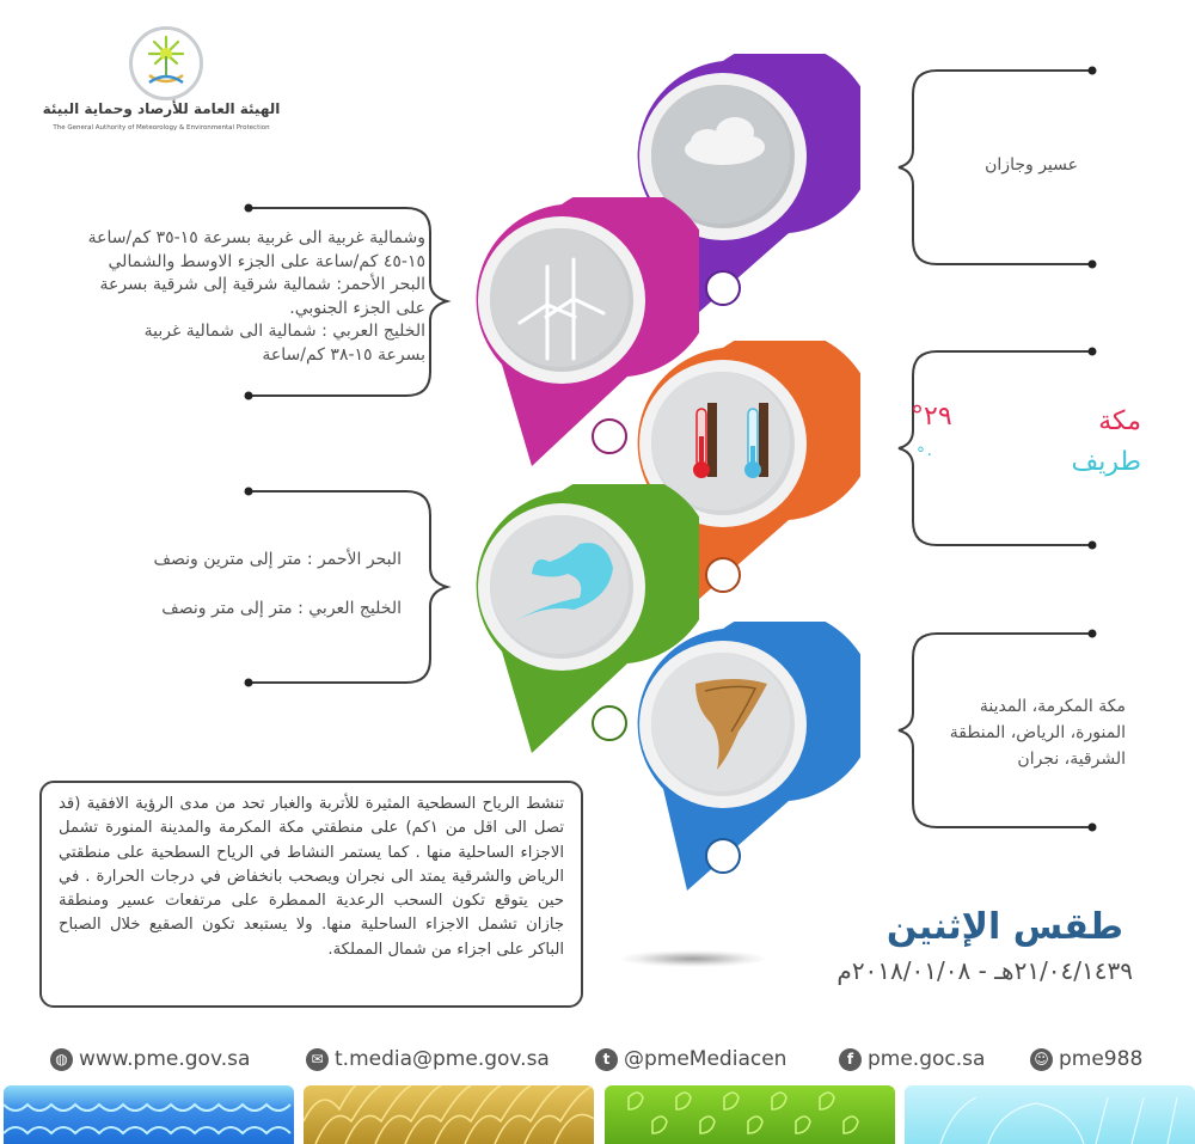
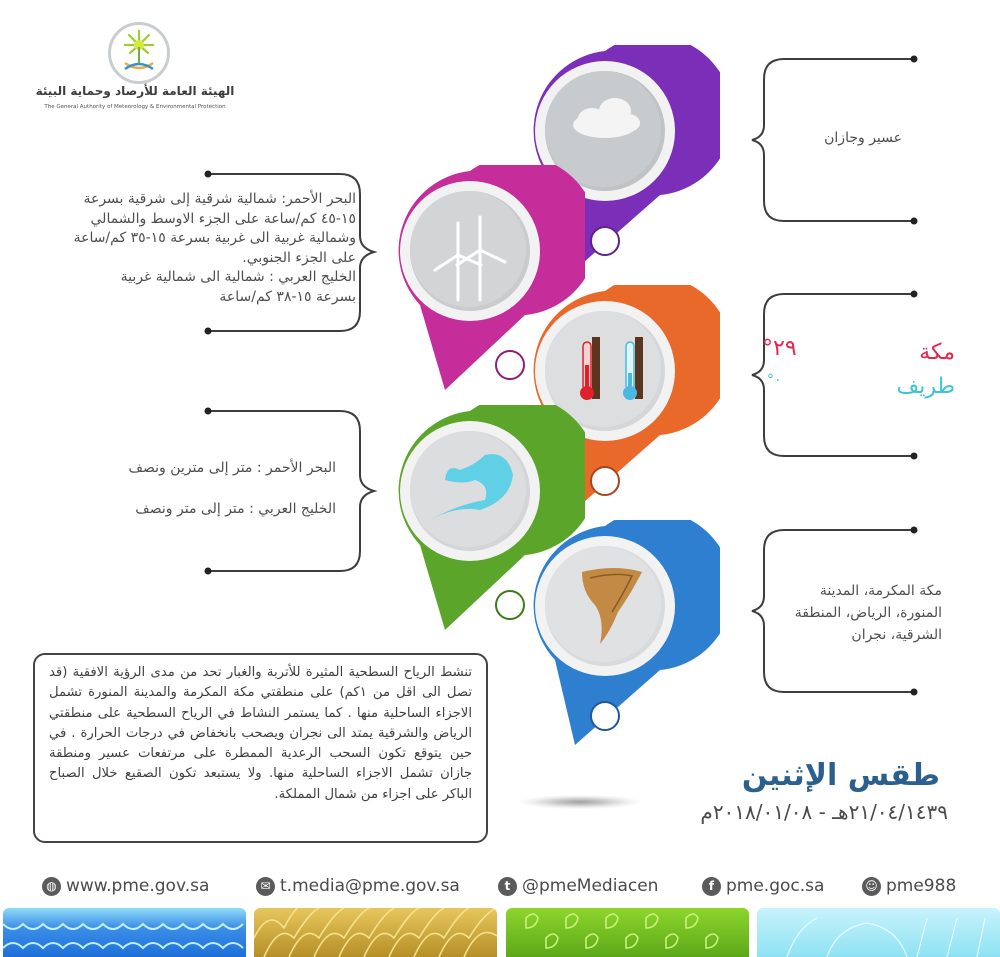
  الهيئة العامة للأرصاد وحماية البيئة
  عسير وجازان
- وشمالية غربية الى غربية بسرعة ١٥-٣٥ كم/ساعة
+ البحر الأحمر: شمالية شرقية إلى شرقية بسرعة
  ١٥-٤٥ كم/ساعة على الجزء الاوسط والشمالي
- البحر الأحمر: شمالية شرقية إلى شرقية بسرعة
+ وشمالية غربية الى غربية بسرعة ١٥-٣٥ كم/ساعة
  على الجزء الجنوبي.
  الخليج العربي : شمالية الى شمالية غربية
  بسرعة ١٥-٣٨ كم/ساعة
  مكة
  ٢٩°
  طريف
  ٠°
  البحر الأحمر : متر إلى مترين ونصف
  الخليج العربي : متر إلى متر ونصف
  مكة المكرمة، المدينة
  المنورة، الرياض، المنطقة
  الشرقية، نجران
  تنشط الرياح السطحية المثيرة للأتربة والغبار تحد من مدى الرؤية الافقية (قد تصل الى اقل من ١كم) على منطقتي مكة المكرمة والمدينة المنورة تشمل الاجزاء الساحلية منها . كما يستمر النشاط في الرياح السطحية على منطقتي الرياض والشرقية يمتد الى نجران ويصحب بانخفاض في درجات الحرارة . في حين يتوقع تكون السحب الرعدية الممطرة على مرتفعات عسير ومنطقة جازان تشمل الاجزاء الساحلية منها. ولا يستبعد تكون الصقيع خلال الصباح الباكر على اجزاء من شمال المملكة.
  طقس الإثنين
  ٢١/٠٤/١٤٣٩هـ - ٢٠١٨/٠١/٠٨م
  ◍
  www.pme.gov.sa
  ✉
  t.media@pme.gov.sa
  t
  @pmeMediacen
  f
  pme.goc.sa
  ☺
  pme988
